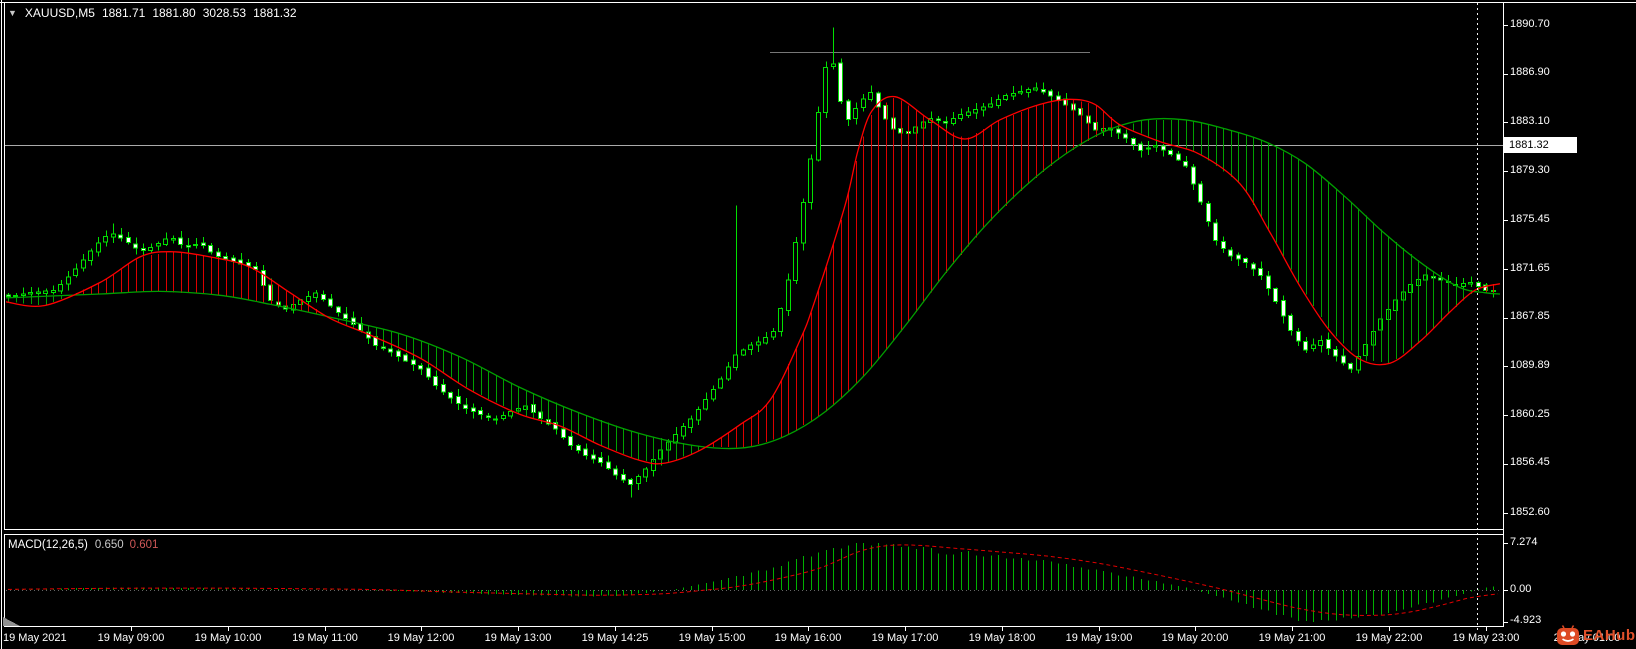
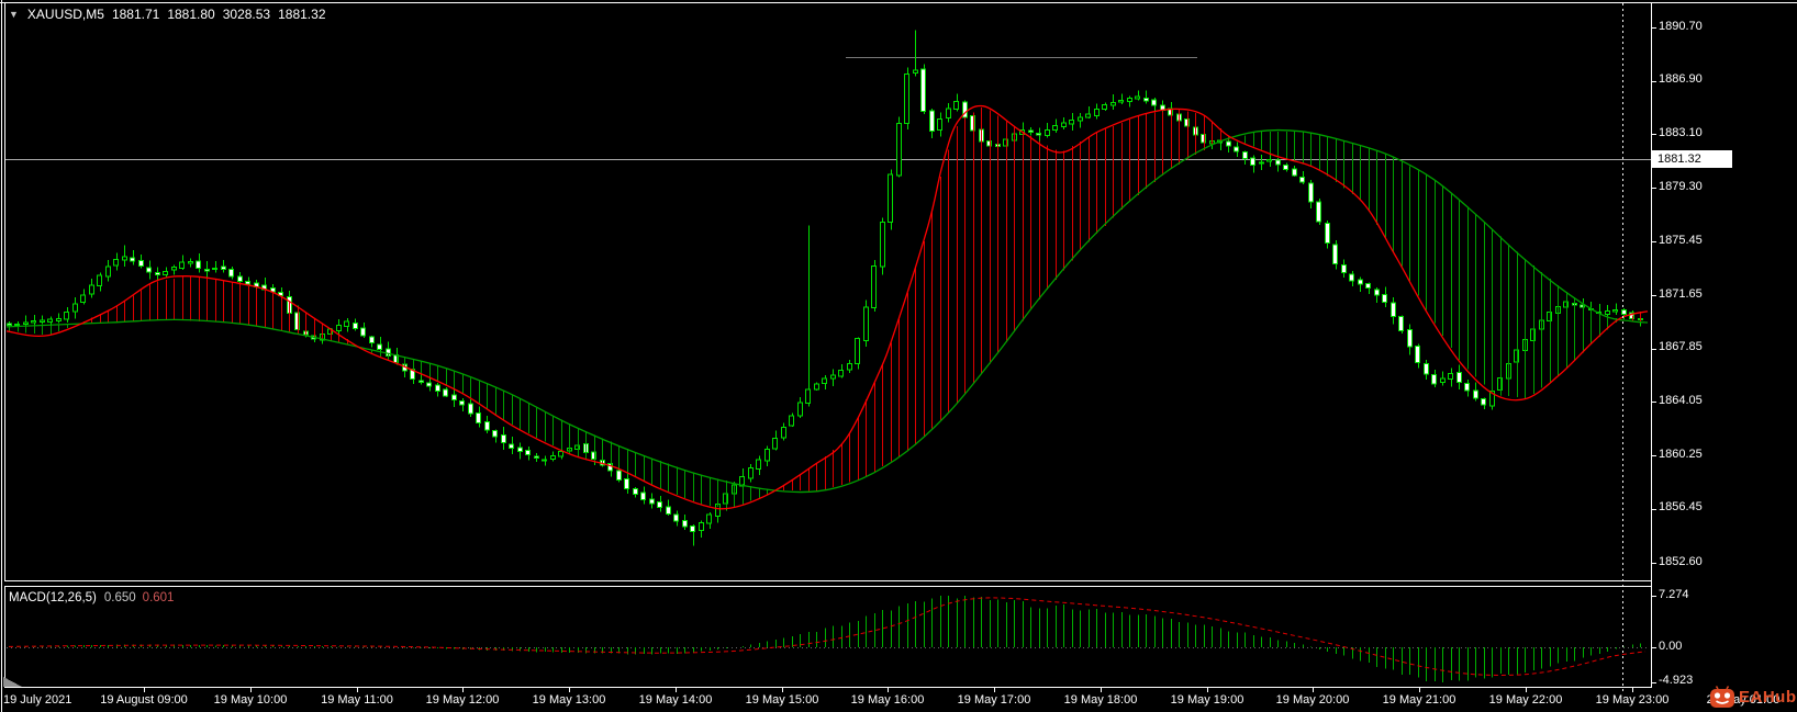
  ▼ XAUUSD,M5 1881.71 1881.80 3028.53 1881.32
  MACD(12,26,5) 0.650 0.601
  1890.70
  1886.90
  1883.10
  1879.30
  1875.45
  1871.65
  1867.85
- 1089.89
+ 1864.05
  1860.25
  1856.45
  1852.60
  7.274
  0.00
  -4.923
- 19 May 2021
+ 19 July 2021
- 19 May 09:00
+ 19 August 09:00
  19 May 10:00
  19 May 11:00
  19 May 12:00
  19 May 13:00
- 19 May 14:25
+ 19 May 14:00
  19 May 15:00
  19 May 16:00
  19 May 17:00
  19 May 18:00
  19 May 19:00
  19 May 20:00
  19 May 21:00
  19 May 22:00
  19 May 23:00
  2ay 01:00
  1881.32
  EAHub
